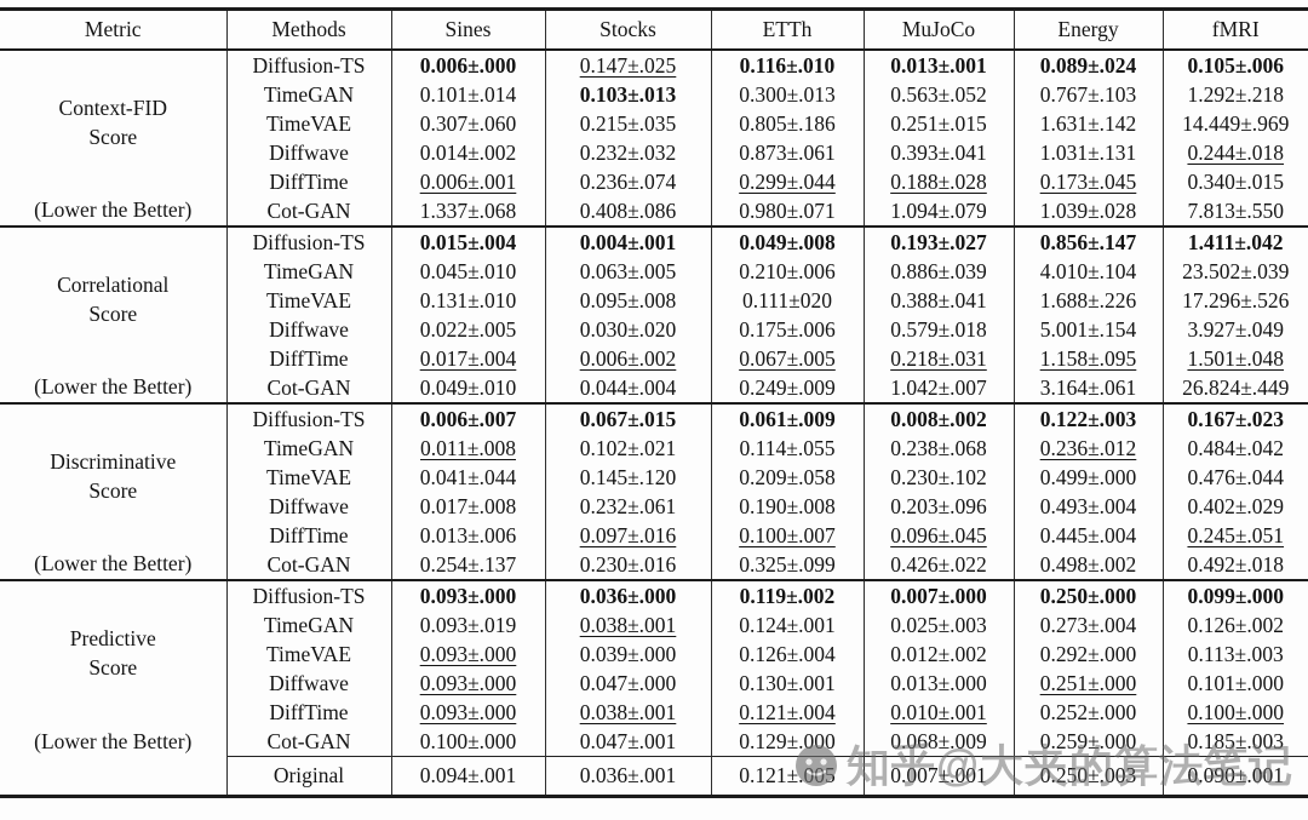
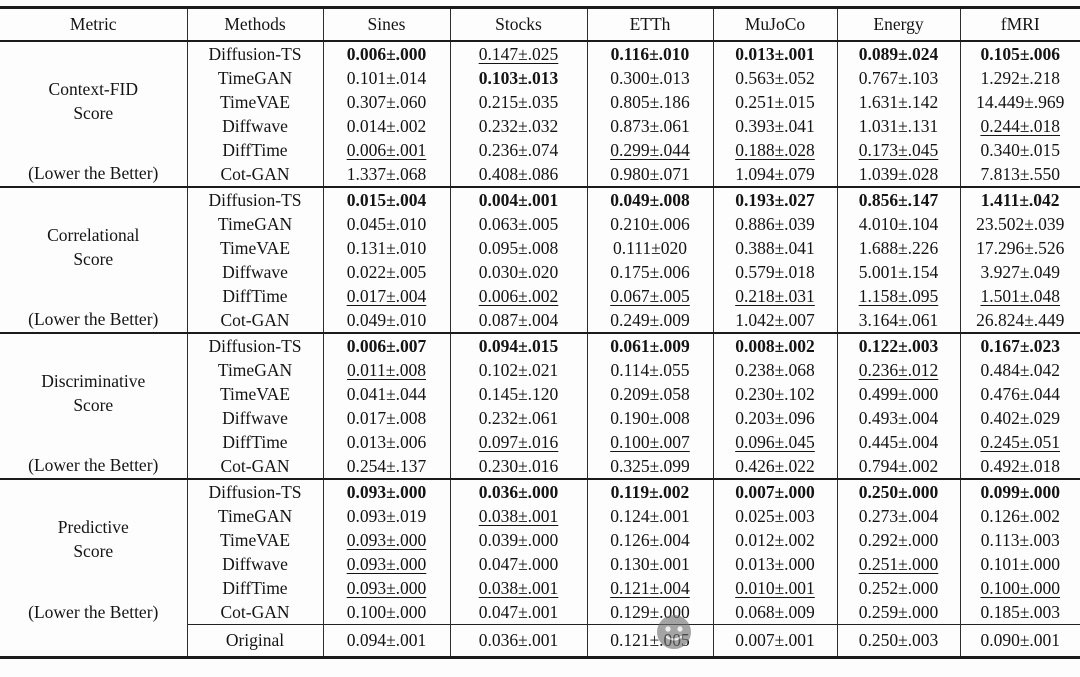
  Metric	Methods	Sines	Stocks	ETTh	MuJoCo	Energy	fMRI
  Context-FIDScore(Lower the Better)	Diffusion-TS	0.006±.000	0.147±.025	0.116±.010	0.013±.001	0.089±.024	0.105±.006
  TimeGAN	0.101±.014	0.103±.013	0.300±.013	0.563±.052	0.767±.103	1.292±.218
  TimeVAE	0.307±.060	0.215±.035	0.805±.186	0.251±.015	1.631±.142	14.449±.969
  Diffwave	0.014±.002	0.232±.032	0.873±.061	0.393±.041	1.031±.131	0.244±.018
  DiffTime	0.006±.001	0.236±.074	0.299±.044	0.188±.028	0.173±.045	0.340±.015
  Cot-GAN	1.337±.068	0.408±.086	0.980±.071	1.094±.079	1.039±.028	7.813±.550
  CorrelationalScore(Lower the Better)	Diffusion-TS	0.015±.004	0.004±.001	0.049±.008	0.193±.027	0.856±.147	1.411±.042
  TimeGAN	0.045±.010	0.063±.005	0.210±.006	0.886±.039	4.010±.104	23.502±.039
  TimeVAE	0.131±.010	0.095±.008	0.111±020	0.388±.041	1.688±.226	17.296±.526
  Diffwave	0.022±.005	0.030±.020	0.175±.006	0.579±.018	5.001±.154	3.927±.049
  DiffTime	0.017±.004	0.006±.002	0.067±.005	0.218±.031	1.158±.095	1.501±.048
- Cot-GAN	0.049±.010	0.044±.004	0.249±.009	1.042±.007	3.164±.061	26.824±.449
+ Cot-GAN	0.049±.010	0.087±.004	0.249±.009	1.042±.007	3.164±.061	26.824±.449
- DiscriminativeScore(Lower the Better)	Diffusion-TS	0.006±.007	0.067±.015	0.061±.009	0.008±.002	0.122±.003	0.167±.023
+ DiscriminativeScore(Lower the Better)	Diffusion-TS	0.006±.007	0.094±.015	0.061±.009	0.008±.002	0.122±.003	0.167±.023
  TimeGAN	0.011±.008	0.102±.021	0.114±.055	0.238±.068	0.236±.012	0.484±.042
  TimeVAE	0.041±.044	0.145±.120	0.209±.058	0.230±.102	0.499±.000	0.476±.044
  Diffwave	0.017±.008	0.232±.061	0.190±.008	0.203±.096	0.493±.004	0.402±.029
  DiffTime	0.013±.006	0.097±.016	0.100±.007	0.096±.045	0.445±.004	0.245±.051
- Cot-GAN	0.254±.137	0.230±.016	0.325±.099	0.426±.022	0.498±.002	0.492±.018
+ Cot-GAN	0.254±.137	0.230±.016	0.325±.099	0.426±.022	0.794±.002	0.492±.018
  PredictiveScore(Lower the Better)	Diffusion-TS	0.093±.000	0.036±.000	0.119±.002	0.007±.000	0.250±.000	0.099±.000
  TimeGAN	0.093±.019	0.038±.001	0.124±.001	0.025±.003	0.273±.004	0.126±.002
  TimeVAE	0.093±.000	0.039±.000	0.126±.004	0.012±.002	0.292±.000	0.113±.003
  Diffwave	0.093±.000	0.047±.000	0.130±.001	0.013±.000	0.251±.000	0.101±.000
  DiffTime	0.093±.000	0.038±.001	0.121±.004	0.010±.001	0.252±.000	0.100±.000
  Cot-GAN	0.100±.000	0.047±.001	0.129±.000	0.068±.009	0.259±.000	0.185±.003
  	Original	0.094±.001	0.036±.001	0.121±.005	0.007±.001	0.250±.003	0.090±.001
- 知乎@大夹的算法笔记
